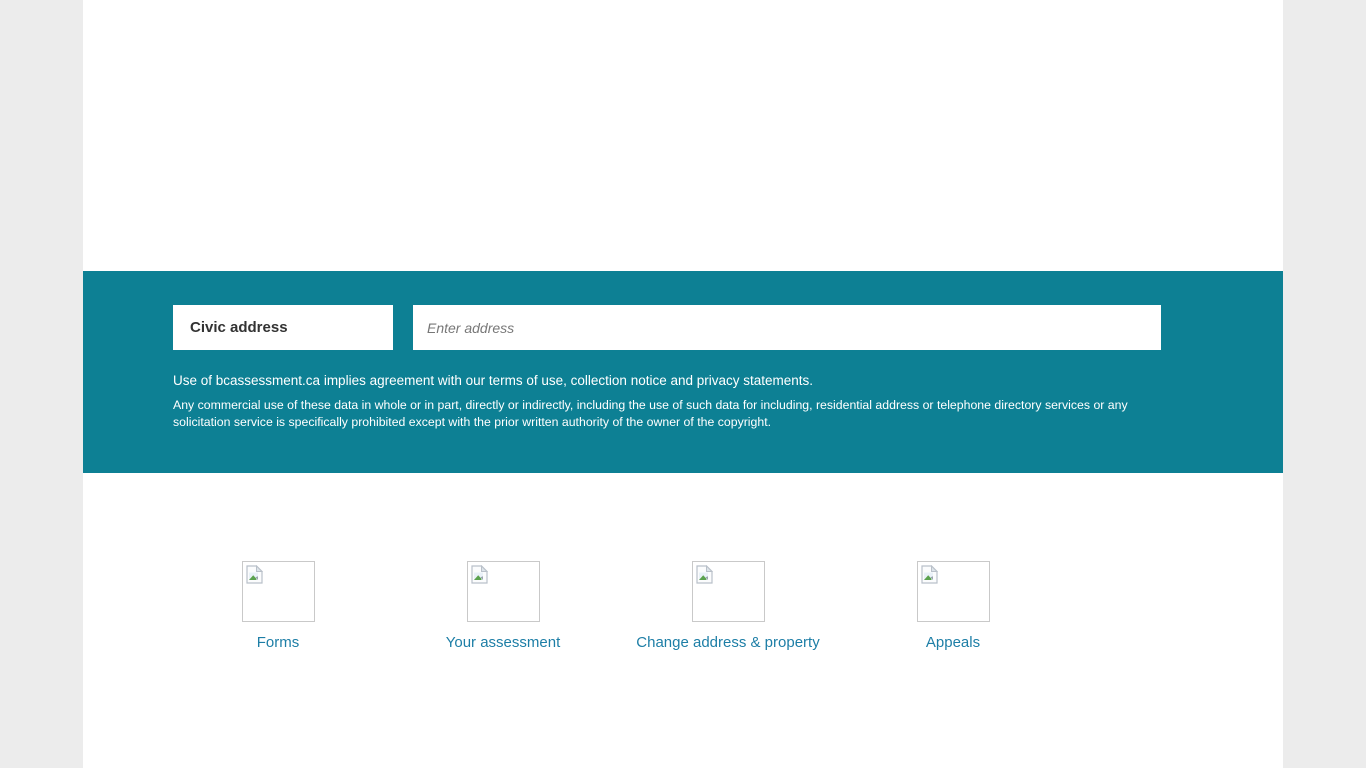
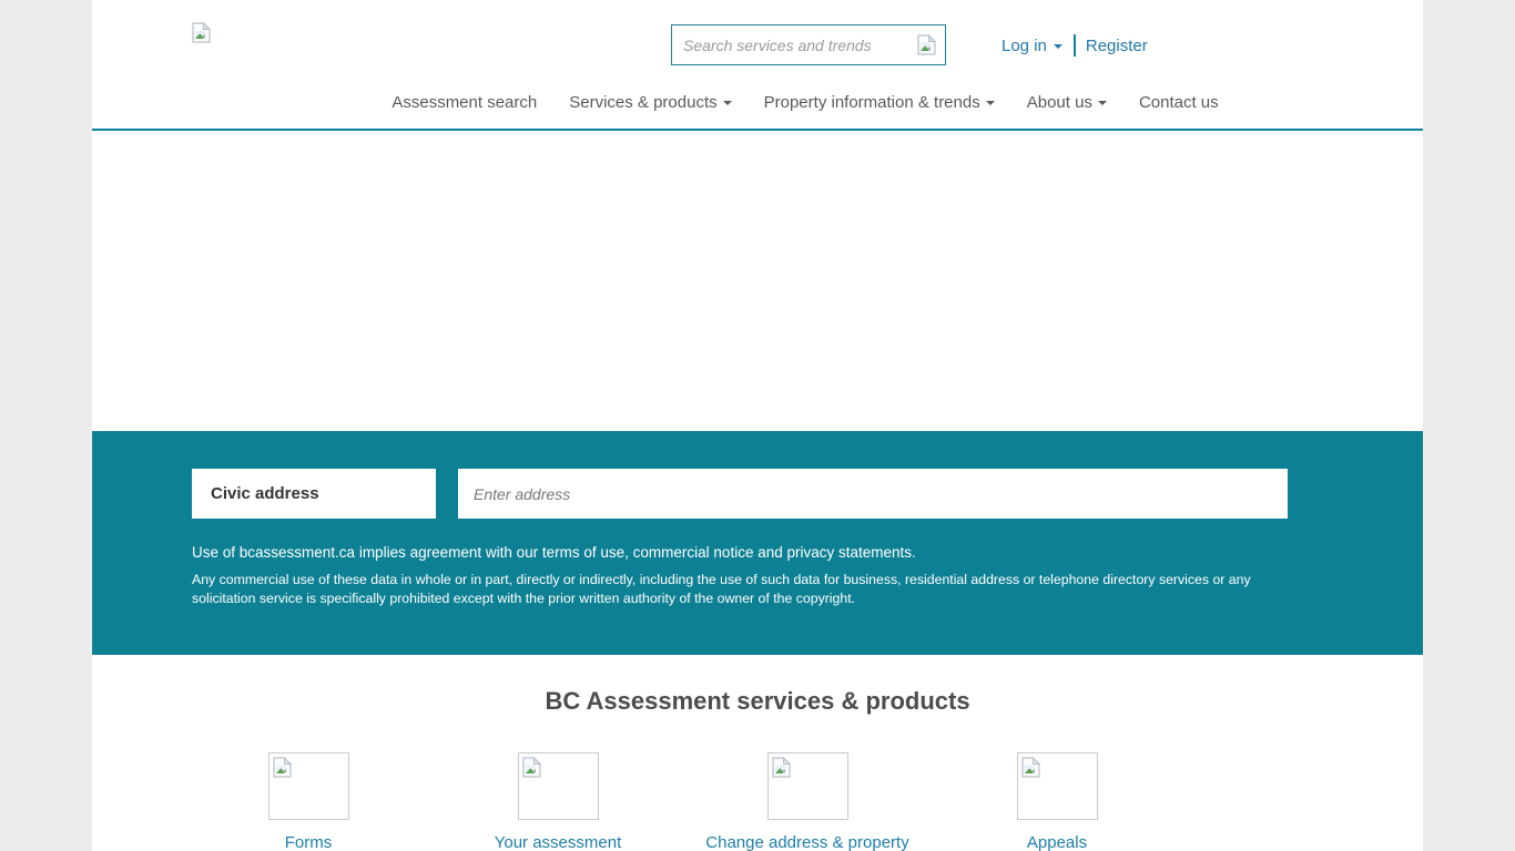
+ Search services and trends
+ Log in
+ Register
+ Assessment search
+ Services & products
+ Property information & trends
+ About us
+ Contact us
  Civic address
  Enter address
- Use of bcassessment.ca implies agreement with our terms of use, collection notice and privacy statements.
+ Use of bcassessment.ca implies agreement with our terms of use, commercial notice and privacy statements.
- Any commercial use of these data in whole or in part, directly or indirectly, including the use of such data for including, residential address or telephone directory services or any solicitation service is specifically prohibited except with the prior written authority of the owner of the copyright.
+ Any commercial use of these data in whole or in part, directly or indirectly, including the use of such data for business, residential address or telephone directory services or any solicitation service is specifically prohibited except with the prior written authority of the owner of the copyright.
+ BC Assessment services & products
  Forms
  Your assessment
  Change address & property
  Appeals
